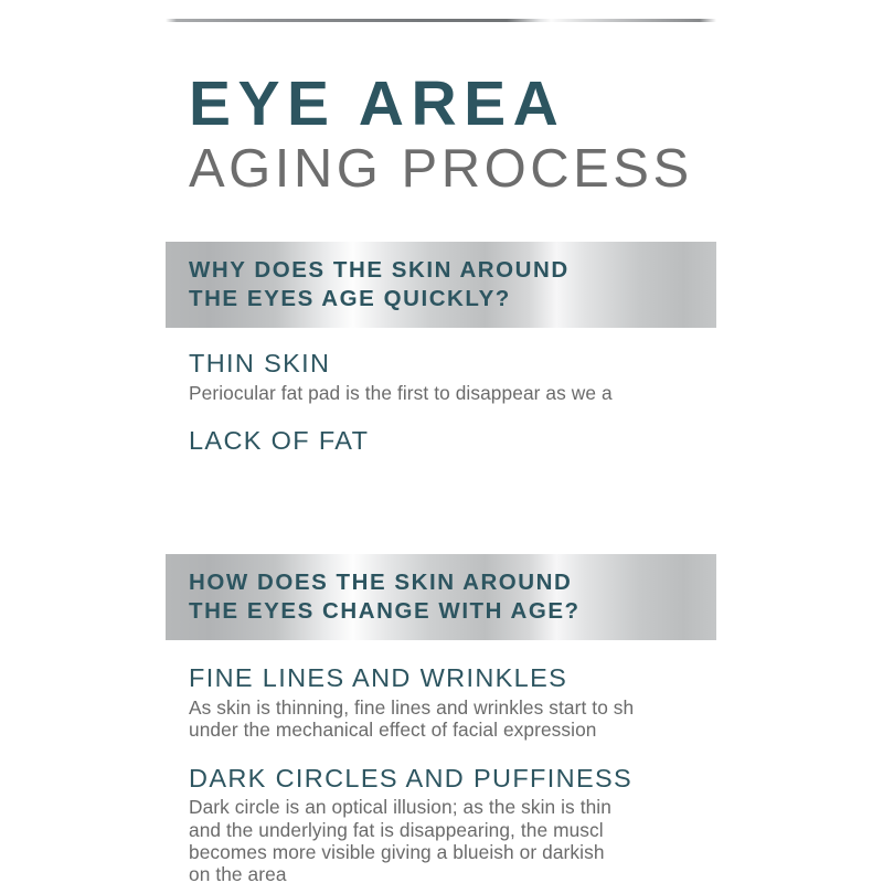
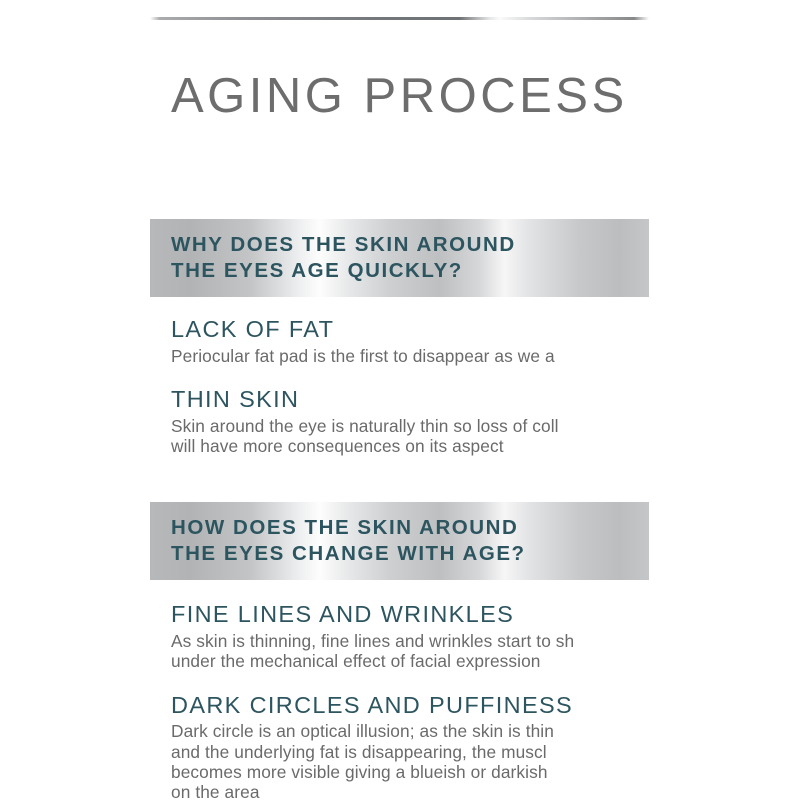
- EYE AREA
  AGING PROCESS
  WHY DOES THE SKIN AROUND
  THE EYES AGE QUICKLY?
- THIN SKIN
+ LACK OF FAT
  Periocular fat pad is the first to disappear as we a
- LACK OF FAT
+ THIN SKIN
+ Skin around the eye is naturally thin so loss of coll
+ will have more consequences on its aspect
  HOW DOES THE SKIN AROUND
  THE EYES CHANGE WITH AGE?
  FINE LINES AND WRINKLES
  As skin is thinning, fine lines and wrinkles start to sh
  under the mechanical effect of facial expression
  DARK CIRCLES AND PUFFINESS
  Dark circle is an optical illusion; as the skin is thin
  and the underlying fat is disappearing, the muscl
  becomes more visible giving a blueish or darkish
  on the area
